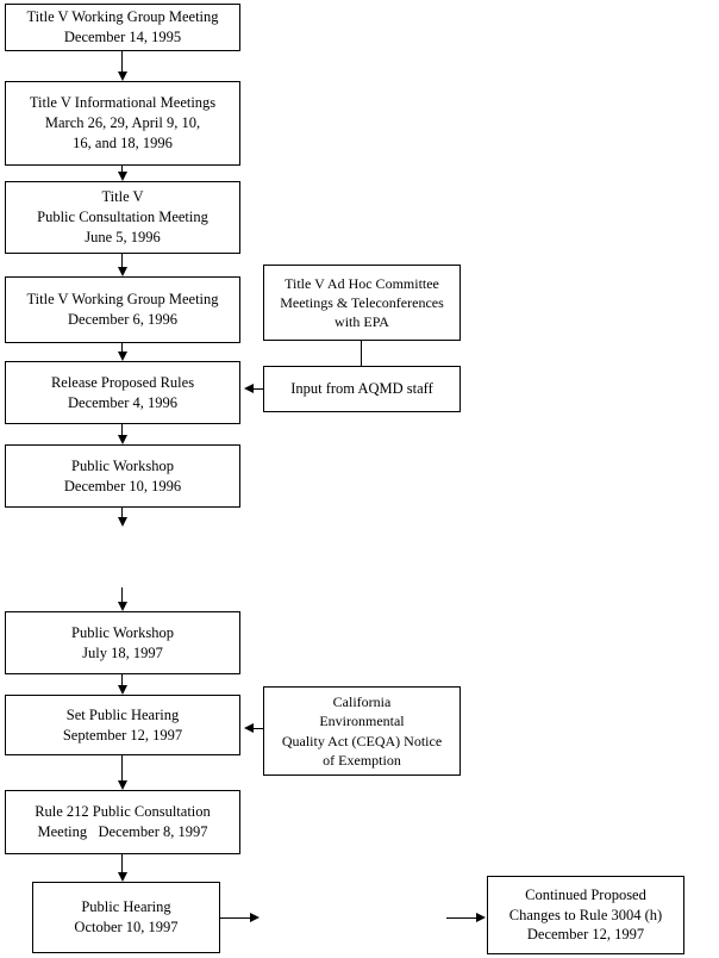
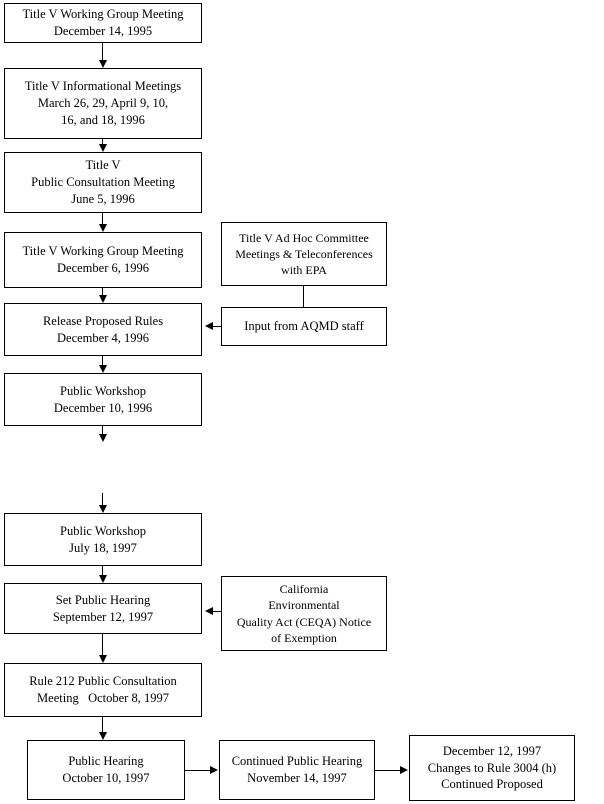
  Title V Working Group Meeting
  December 14, 1995
  Title V Informational Meetings
  March 26, 29, April 9, 10,
  16, and 18, 1996
  Title V
  Public Consultation Meeting
  June 5, 1996
  Title V Working Group Meeting
  December 6, 1996
  Release Proposed Rules
  December 4, 1996
  Public Workshop
  December 10, 1996
  Public Workshop
  July 18, 1997
  Set Public Hearing
  September 12, 1997
  Rule 212 Public Consultation
- Meeting December 8, 1997
+ Meeting October 8, 1997
  Public Hearing
  October 10, 1997
+ Continued Public Hearing
+ November 14, 1997
- Continued Proposed
+ December 12, 1997
  Changes to Rule 3004 (h)
- December 12, 1997
+ Continued Proposed
  Title V Ad Hoc Committee
  Meetings & Teleconferences
  with EPA
  Input from AQMD staff
  California
  Environmental
  Quality Act (CEQA) Notice
  of Exemption
